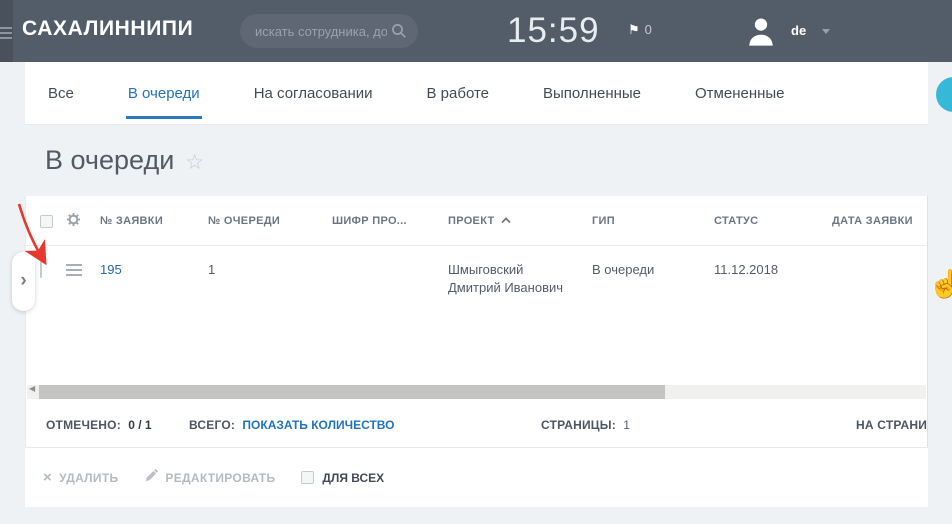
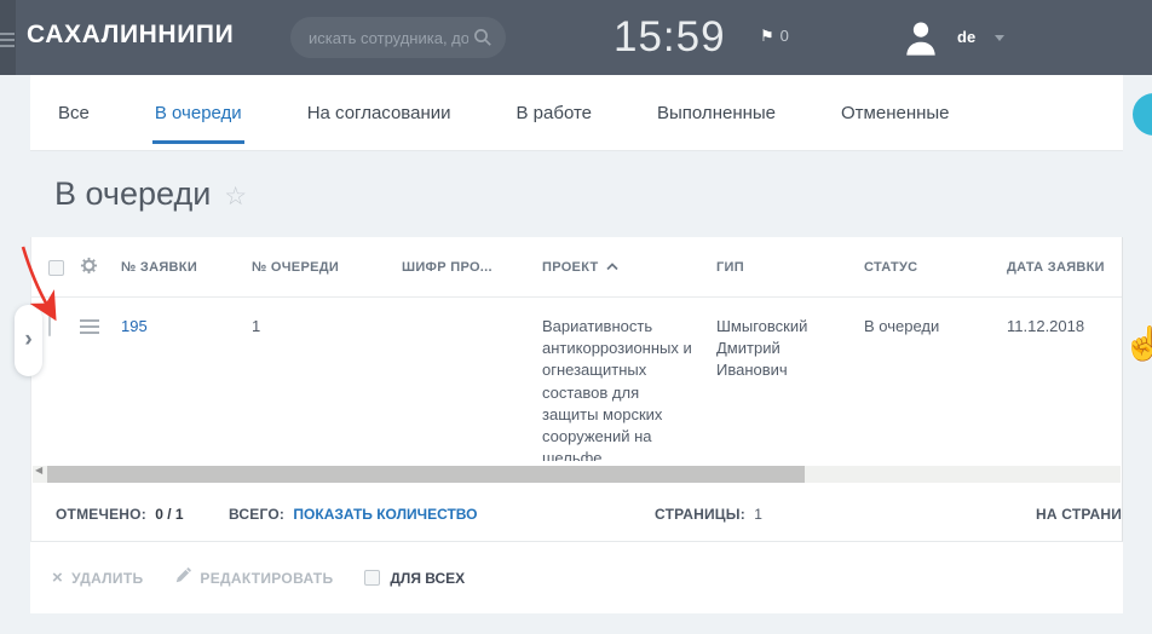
  САХАЛИННИПИ
  искать сотрудника, до
  15:59
  ⚑ 0
  de
  Все
  В очереди
  На согласовании
  В работе
  Выполненные
  Отмененные
  В очереди
  ☆
  № ЗАЯВКИ
  № ОЧЕРЕДИ
  ШИФР ПРО...
  ПРОЕКТ
  ГИП
  СТАТУС
  ДАТА ЗАЯВКИ
  195
  1
+ Вариативность антикоррозионных и огнезащитных составов для защиты морских сооружений на шельфе
  Шмыговский Дмитрий Иванович
  В очереди
  11.12.2018
  ◀
  ОТМЕЧЕНО: 0 / 1
  ВСЕГО: ПОКАЗАТЬ КОЛИЧЕСТВО
  СТРАНИЦЫ: 1
  НА СТРАНИ
  ×
  УДАЛИТЬ
  РЕДАКТИРОВАТЬ
  ДЛЯ ВСЕХ
  ›
  ☝
